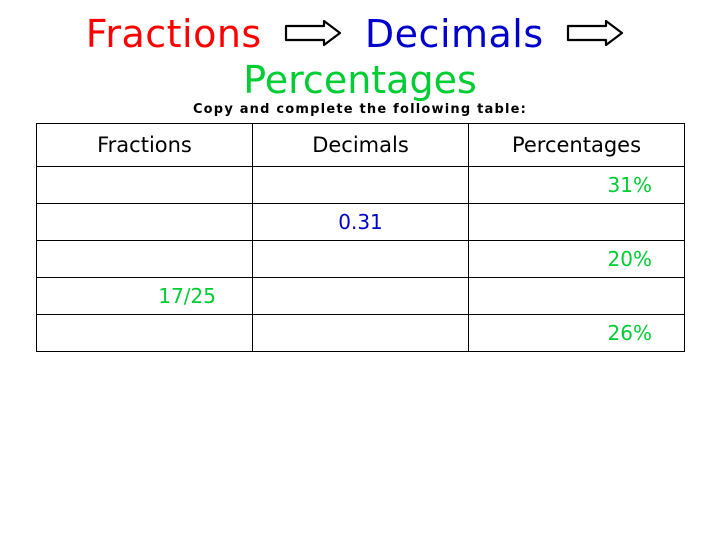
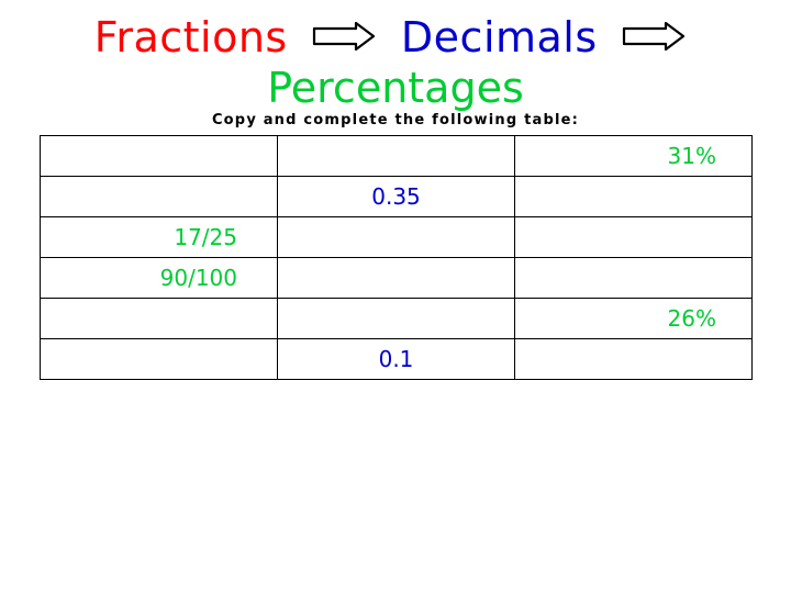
  Fractions Decimals
  Percentages
  Copy and complete the following table:
- Fractions	Decimals	Percentages
  		31%
- 	0.31
+ 	0.35
- 		20%
  17/25
+ 90/100
  		26%
+ 	0.1
